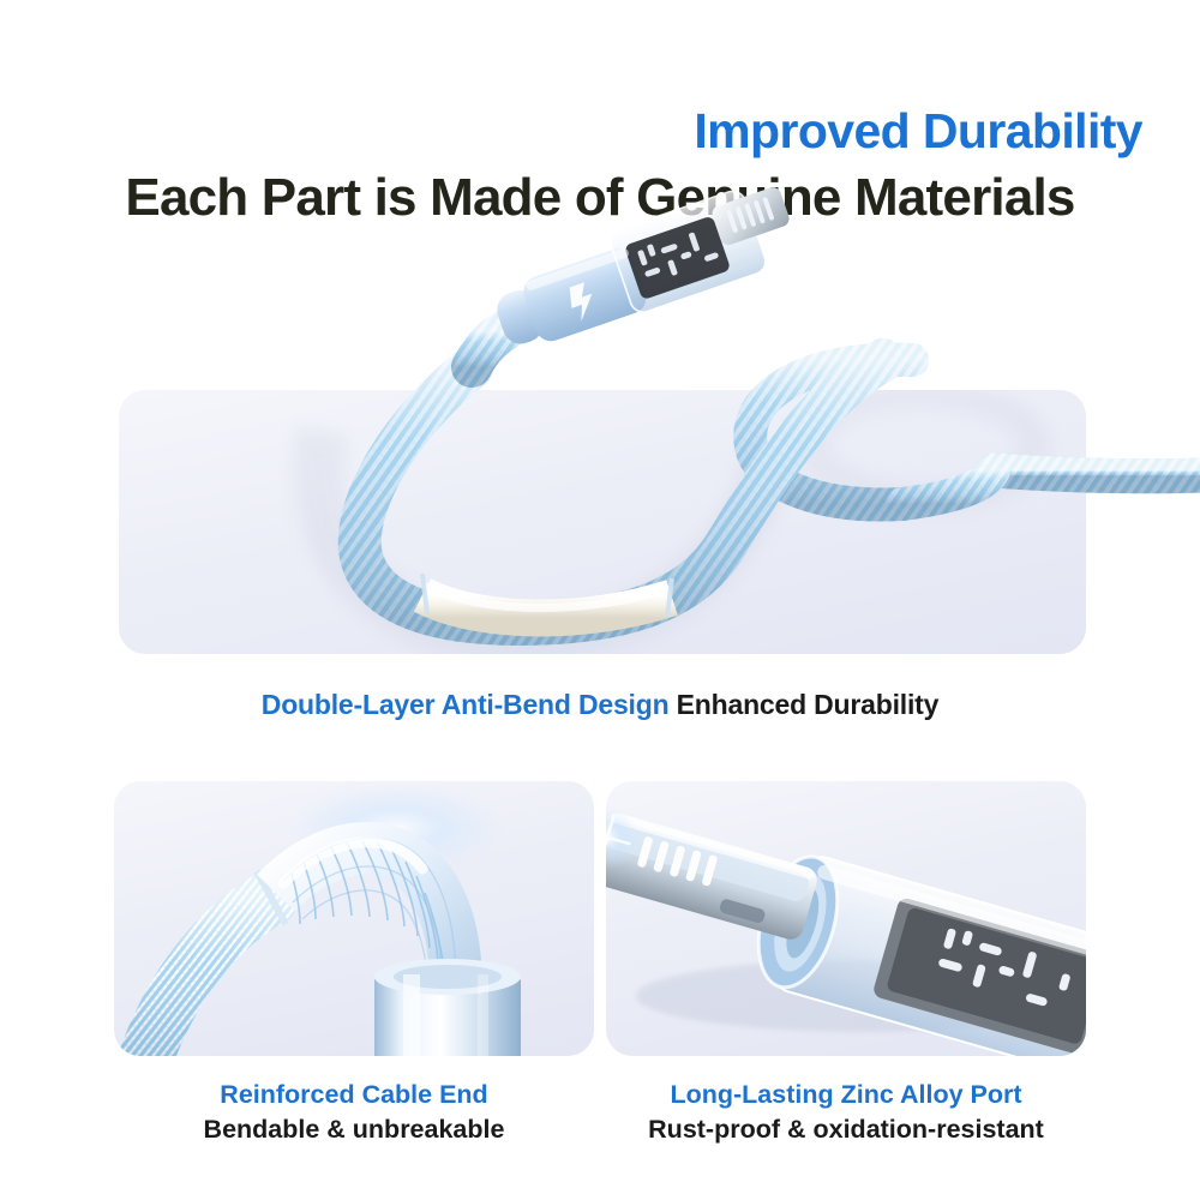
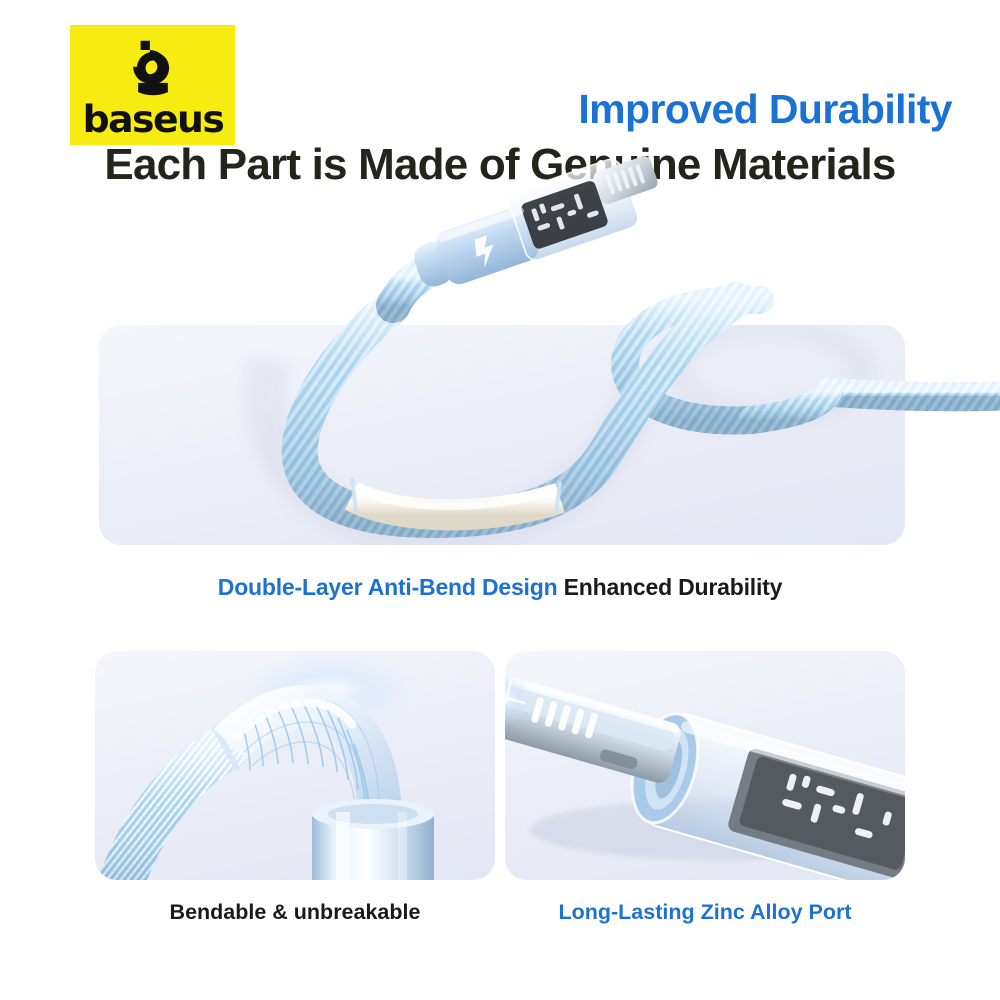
+ baseus
  Improved Durability
  Each Part is Made of Gene Materials
  Double-Layer Anti-Bend Design Enhanced Durability
- Reinforced Cable End
  Bendable & unbreakable
  Long-Lasting Zinc Alloy Port
- Rust-proof & oxidation-resistant
